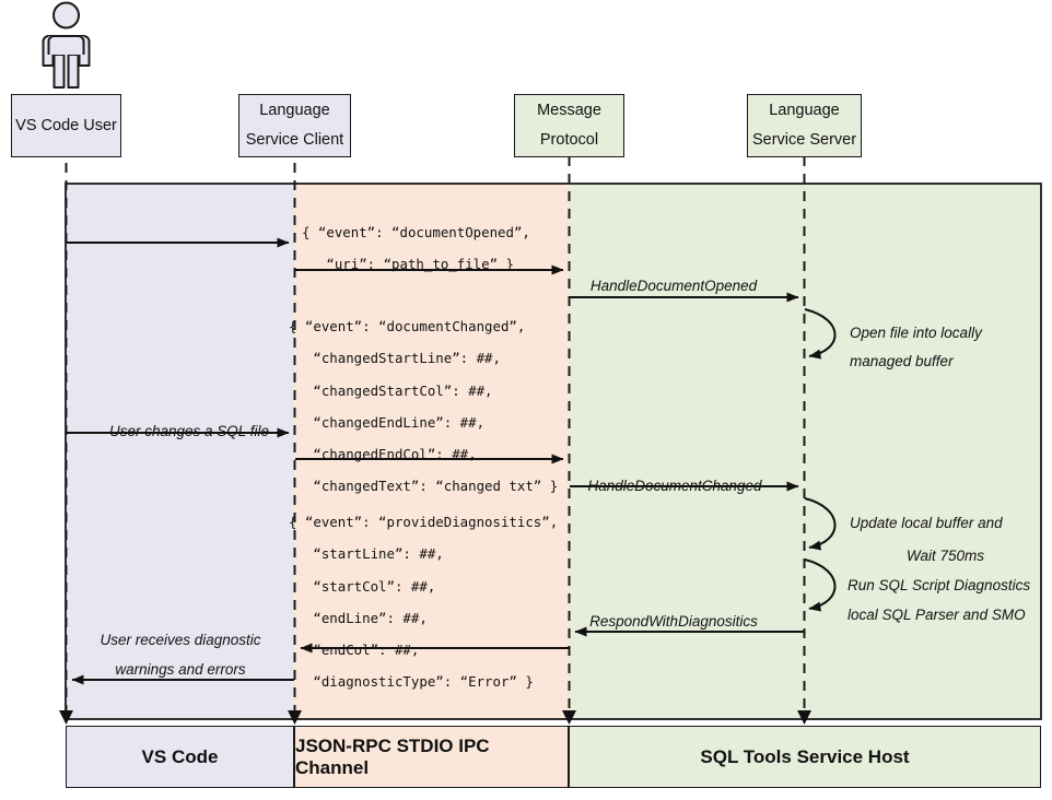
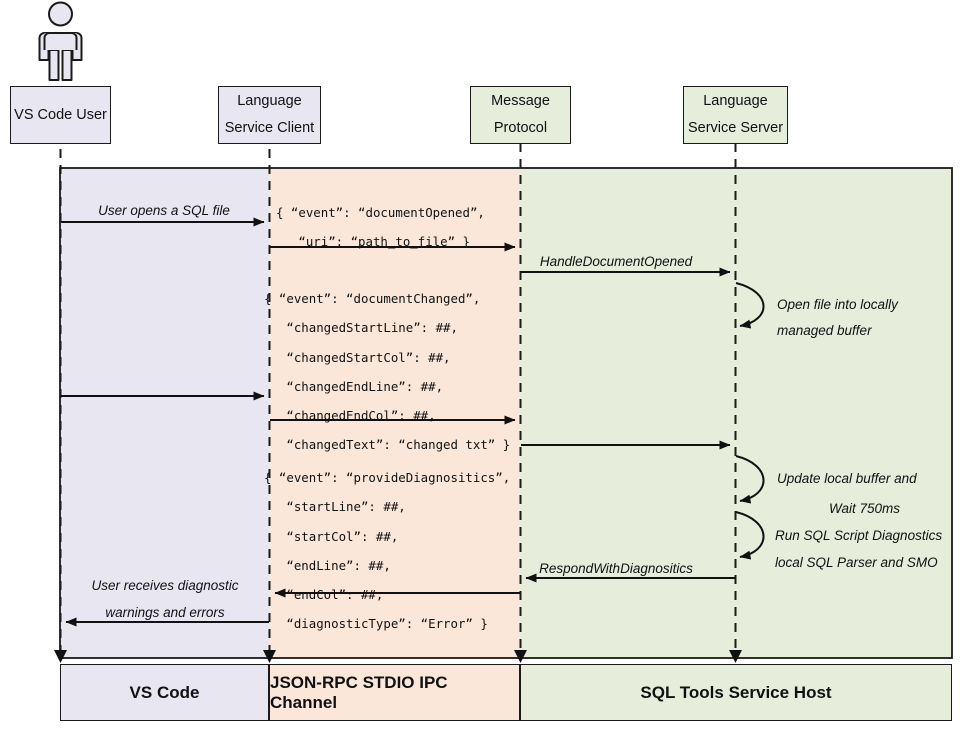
  VS Code User
  Language
  Service Client
  Message
  Protocol
  Language
  Service Server
+ User opens a SQL file
  HandleDocumentOpened
- User changes a SQL file
- HandleDocumentChanged
  RespondWithDiagnositics
  User receives diagnostic
  warnings and errors
  Open file into locally
  managed buffer
  Update local buffer and
  Wait 750ms
  Run SQL Script Diagnostics
  local SQL Parser and SMO
  { “event”: “documentOpened”,
  “uri”: “path_to_file” }
  { “event”: “documentChanged”,
  “changedStartLine”: ##,
  “changedStartCol”: ##,
  “changedEndLine”: ##,
  “changedEndCol”: ##,
  “changedText”: “changed txt” }
  { “event”: “provideDiagnositics”,
  “startLine”: ##,
  “startCol”: ##,
  “endLine”: ##,
  “endCol”: ##,
  “diagnosticType”: “Error” }
  VS Code
  JSON-RPC STDIO IPC Channel
  SQL Tools Service Host
